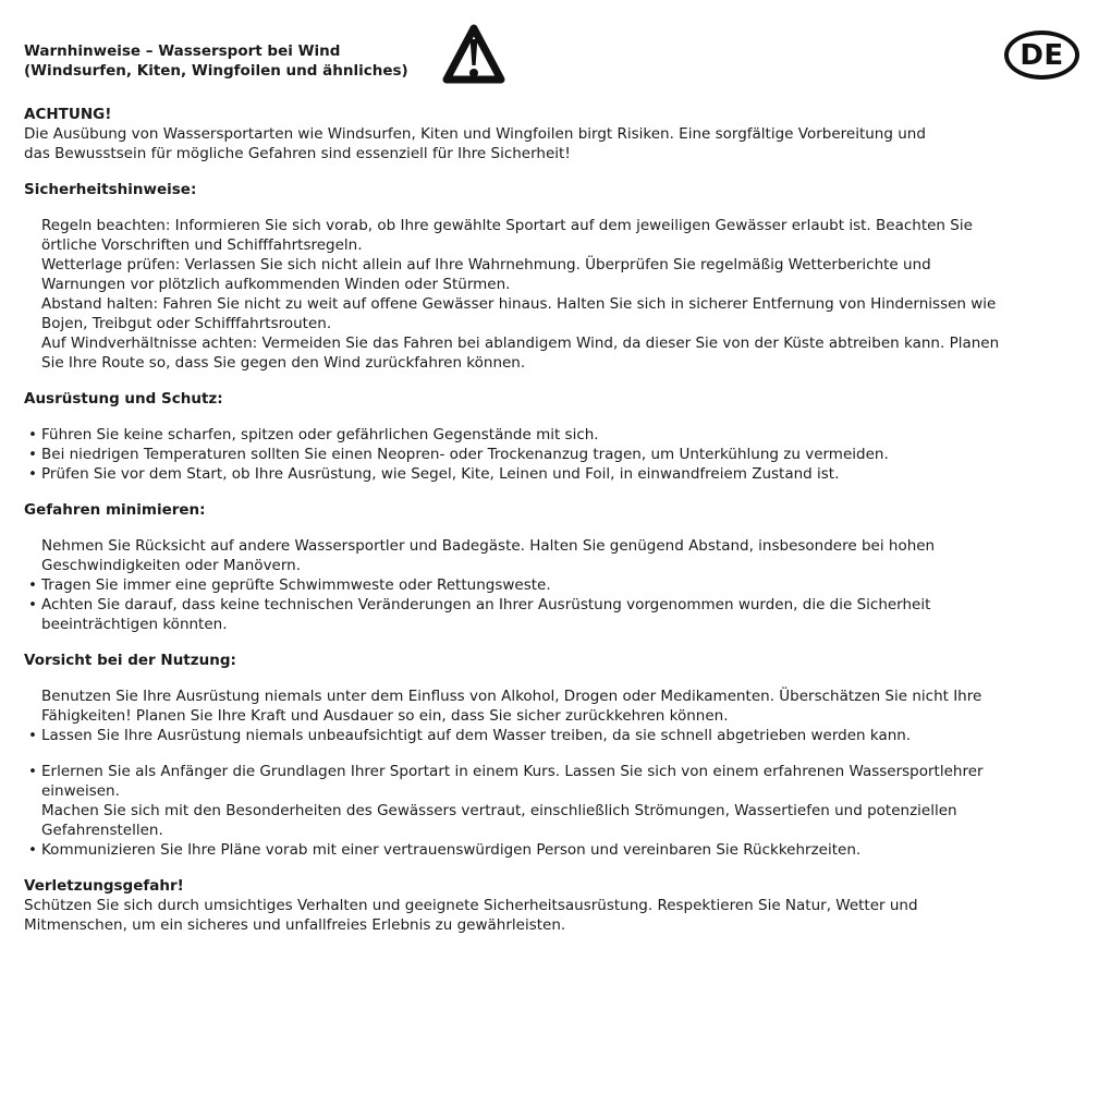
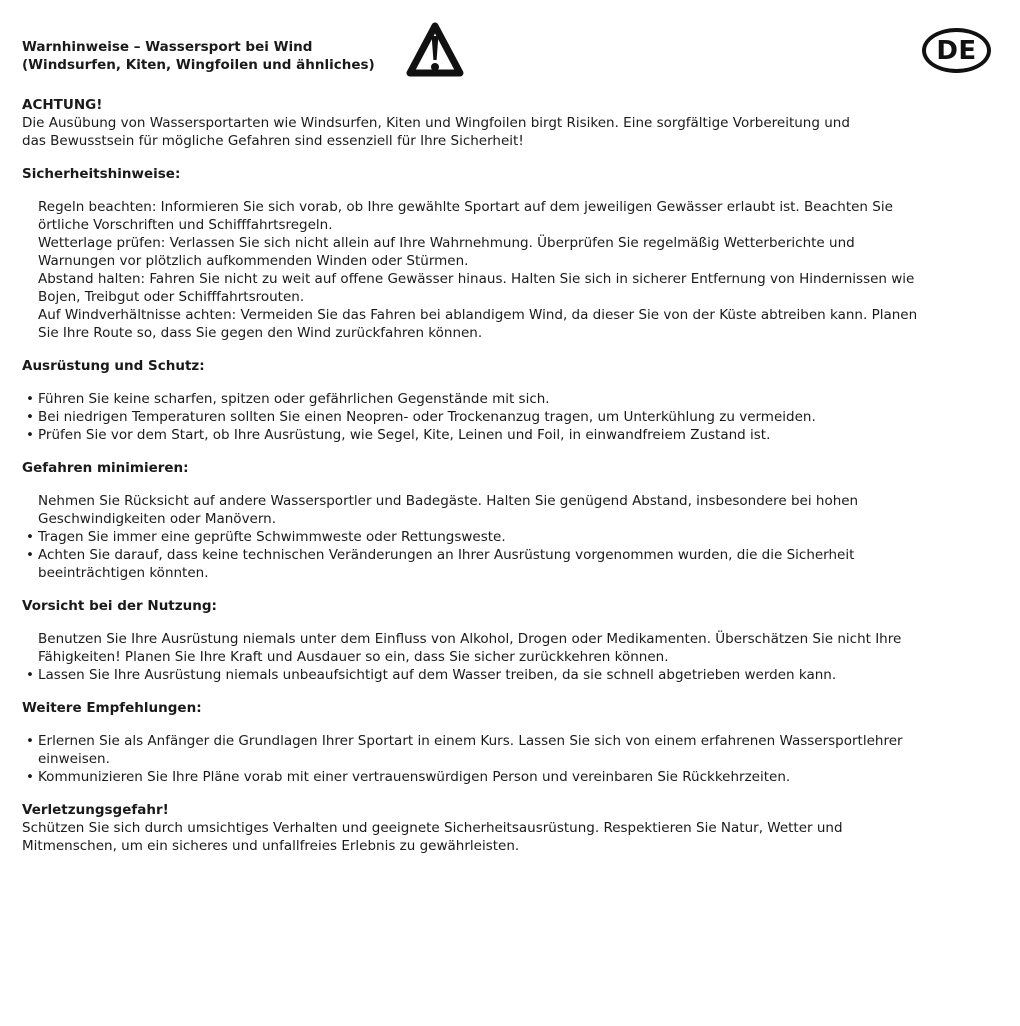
  DE
  Warnhinweise – Wassersport bei Wind
  (Windsurfen, Kiten, Wingfoilen und ähnliches)
  ACHTUNG!
  Die Ausübung von Wassersportarten wie Windsurfen, Kiten und Wingfoilen birgt Risiken. Eine sorgfältige Vorbereitung und
  das Bewusstsein für mögliche Gefahren sind essenziell für Ihre Sicherheit!
  Sicherheitshinweise:
  Regeln beachten: Informieren Sie sich vorab, ob Ihre gewählte Sportart auf dem jeweiligen Gewässer erlaubt ist. Beachten Sie
  örtliche Vorschriften und Schifffahrtsregeln.
  Wetterlage prüfen: Verlassen Sie sich nicht allein auf Ihre Wahrnehmung. Überprüfen Sie regelmäßig Wetterberichte und
  Warnungen vor plötzlich aufkommenden Winden oder Stürmen.
  Abstand halten: Fahren Sie nicht zu weit auf offene Gewässer hinaus. Halten Sie sich in sicherer Entfernung von Hindernissen wie
  Bojen, Treibgut oder Schifffahrtsrouten.
  Auf Windverhältnisse achten: Vermeiden Sie das Fahren bei ablandigem Wind, da dieser Sie von der Küste abtreiben kann. Planen
  Sie Ihre Route so, dass Sie gegen den Wind zurückfahren können.
  Ausrüstung und Schutz:
  •
  Führen Sie keine scharfen, spitzen oder gefährlichen Gegenstände mit sich.
  •
  Bei niedrigen Temperaturen sollten Sie einen Neopren- oder Trockenanzug tragen, um Unterkühlung zu vermeiden.
  •
  Prüfen Sie vor dem Start, ob Ihre Ausrüstung, wie Segel, Kite, Leinen und Foil, in einwandfreiem Zustand ist.
  Gefahren minimieren:
  Nehmen Sie Rücksicht auf andere Wassersportler und Badegäste. Halten Sie genügend Abstand, insbesondere bei hohen
  Geschwindigkeiten oder Manövern.
  •
  Tragen Sie immer eine geprüfte Schwimmweste oder Rettungsweste.
  •
  Achten Sie darauf, dass keine technischen Veränderungen an Ihrer Ausrüstung vorgenommen wurden, die die Sicherheit
  beeinträchtigen könnten.
  Vorsicht bei der Nutzung:
  Benutzen Sie Ihre Ausrüstung niemals unter dem Einfluss von Alkohol, Drogen oder Medikamenten. Überschätzen Sie nicht Ihre
  Fähigkeiten! Planen Sie Ihre Kraft und Ausdauer so ein, dass Sie sicher zurückkehren können.
  •
  Lassen Sie Ihre Ausrüstung niemals unbeaufsichtigt auf dem Wasser treiben, da sie schnell abgetrieben werden kann.
+ Weitere Empfehlungen:
  •
  Erlernen Sie als Anfänger die Grundlagen Ihrer Sportart in einem Kurs. Lassen Sie sich von einem erfahrenen Wassersportlehrer
  einweisen.
- Machen Sie sich mit den Besonderheiten des Gewässers vertraut, einschließlich Strömungen, Wassertiefen und potenziellen
- Gefahrenstellen.
  •
  Kommunizieren Sie Ihre Pläne vorab mit einer vertrauenswürdigen Person und vereinbaren Sie Rückkehrzeiten.
  Verletzungsgefahr!
  Schützen Sie sich durch umsichtiges Verhalten und geeignete Sicherheitsausrüstung. Respektieren Sie Natur, Wetter und
  Mitmenschen, um ein sicheres und unfallfreies Erlebnis zu gewährleisten.
